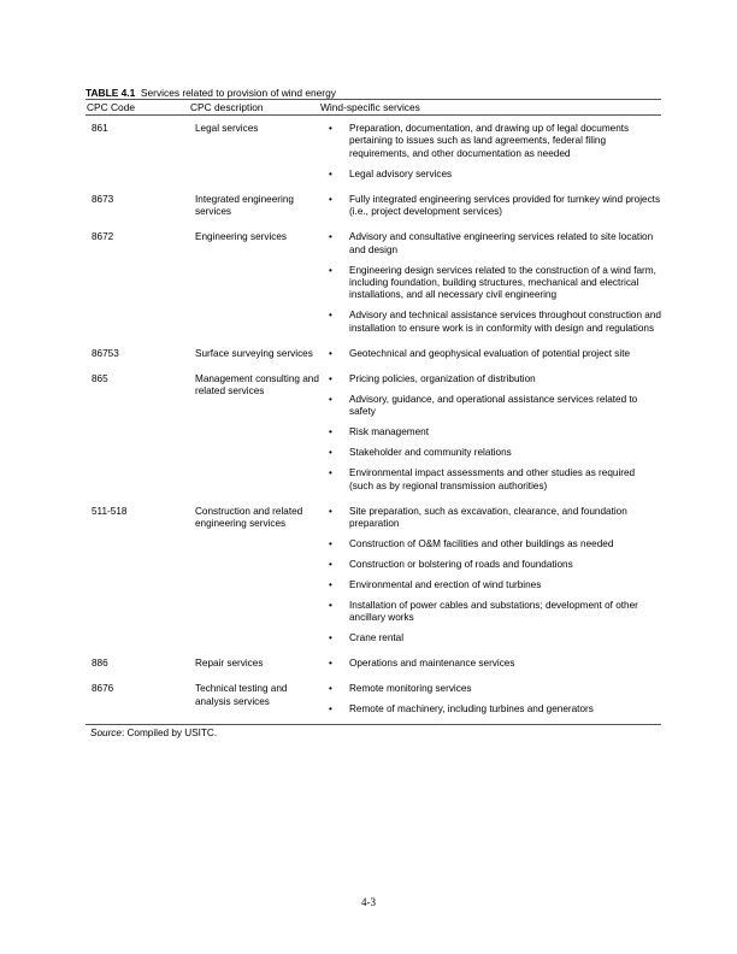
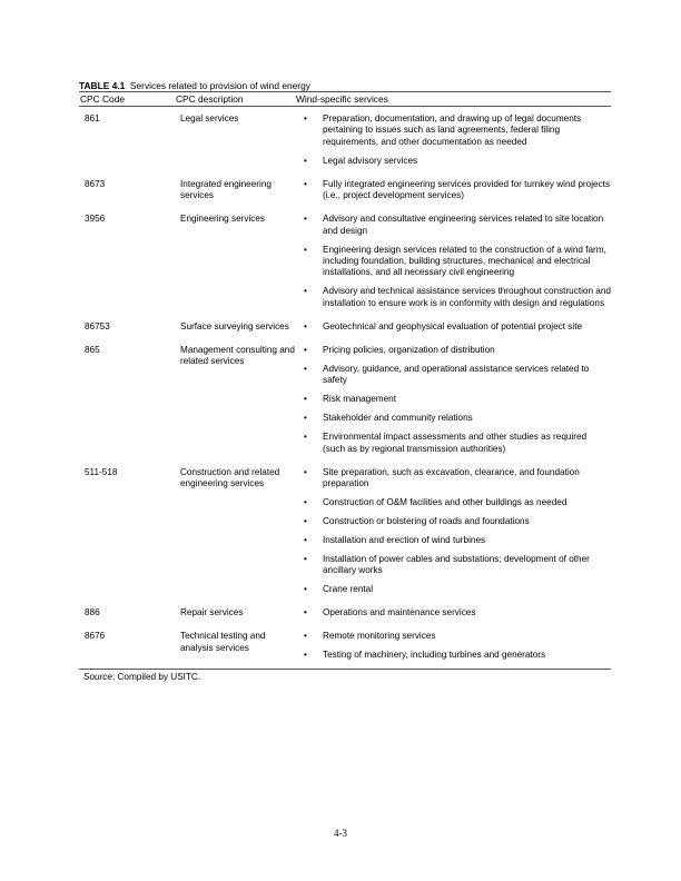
  TABLE 4.1 Services related to provision of wind energy
  CPC Code
  CPC description
  Wind-specific services
  861	Legal services	Preparation, documentation, and drawing up of legal documents pertaining to issues such as land agreements, federal filing requirements, and other documentation as neededLegal advisory services
  8673	Integrated engineering services	Fully integrated engineering services provided for turnkey wind projects (i.e., project development services)
- 8672	Engineering services	Advisory and consultative engineering services related to site location and designEngineering design services related to the construction of a wind farm, including foundation, building structures, mechanical and electrical installations, and all necessary civil engineeringAdvisory and technical assistance services throughout construction and installation to ensure work is in conformity with design and regulations
+ 3956	Engineering services	Advisory and consultative engineering services related to site location and designEngineering design services related to the construction of a wind farm, including foundation, building structures, mechanical and electrical installations, and all necessary civil engineeringAdvisory and technical assistance services throughout construction and installation to ensure work is in conformity with design and regulations
  86753	Surface surveying services	Geotechnical and geophysical evaluation of potential project site
  865	Management consulting and related services	Pricing policies, organization of distributionAdvisory, guidance, and operational assistance services related to safetyRisk managementStakeholder and community relationsEnvironmental impact assessments and other studies as required (such as by regional transmission authorities)
- 511-518	Construction and related engineering services	Site preparation, such as excavation, clearance, and foundation preparationConstruction of O&M facilities and other buildings as neededConstruction or bolstering of roads and foundationsEnvironmental and erection of wind turbinesInstallation of power cables and substations; development of other ancillary worksCrane rental
+ 511-518	Construction and related engineering services	Site preparation, such as excavation, clearance, and foundation preparationConstruction of O&M facilities and other buildings as neededConstruction or bolstering of roads and foundationsInstallation and erection of wind turbinesInstallation of power cables and substations; development of other ancillary worksCrane rental
  886	Repair services	Operations and maintenance services
- 8676	Technical testing and analysis services	Remote monitoring servicesRemote of machinery, including turbines and generators
+ 8676	Technical testing and analysis services	Remote monitoring servicesTesting of machinery, including turbines and generators
  Source: Compiled by USITC.
  4-3
